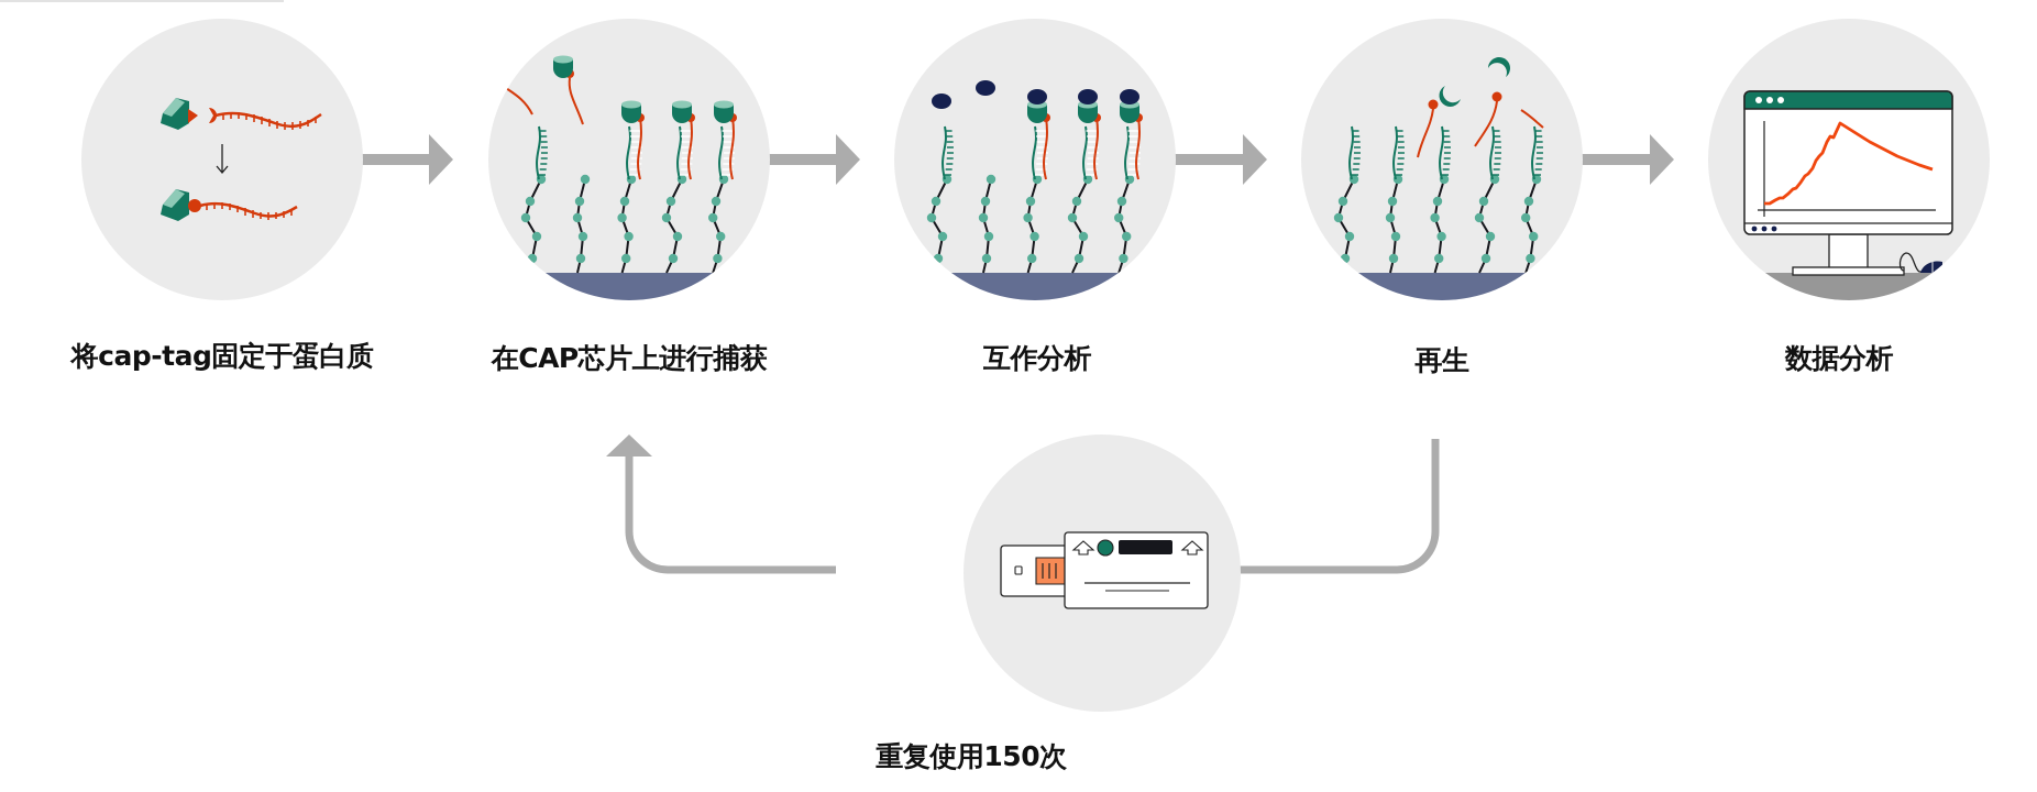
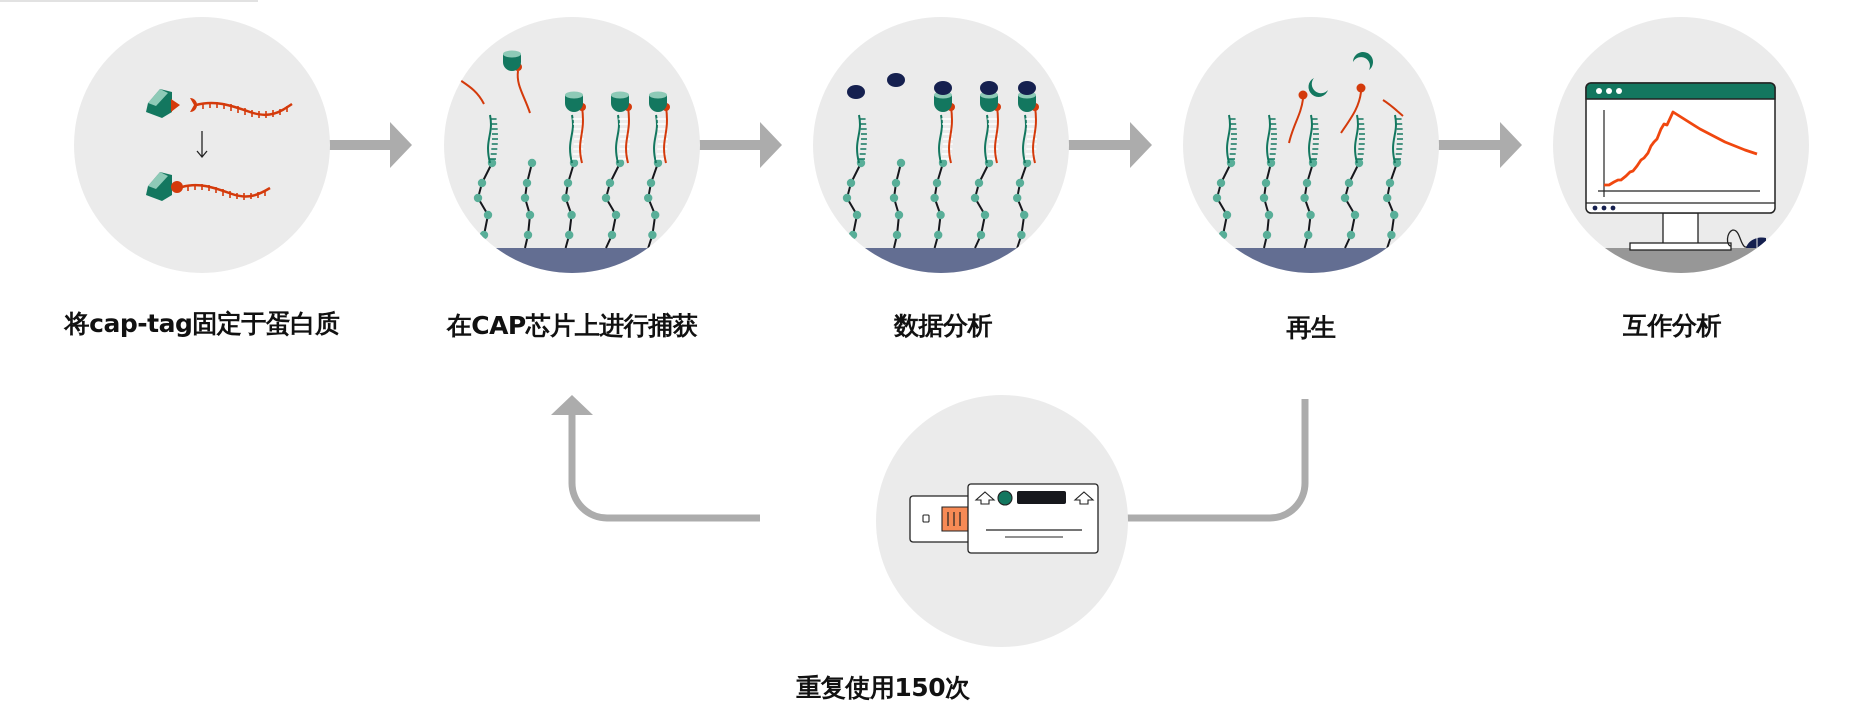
  将cap-tag固定于蛋白质
  在CAP芯片上进行捕获
- 互作分析
+ 数据分析
  再生
- 数据分析
+ 互作分析
  重复使用150次
